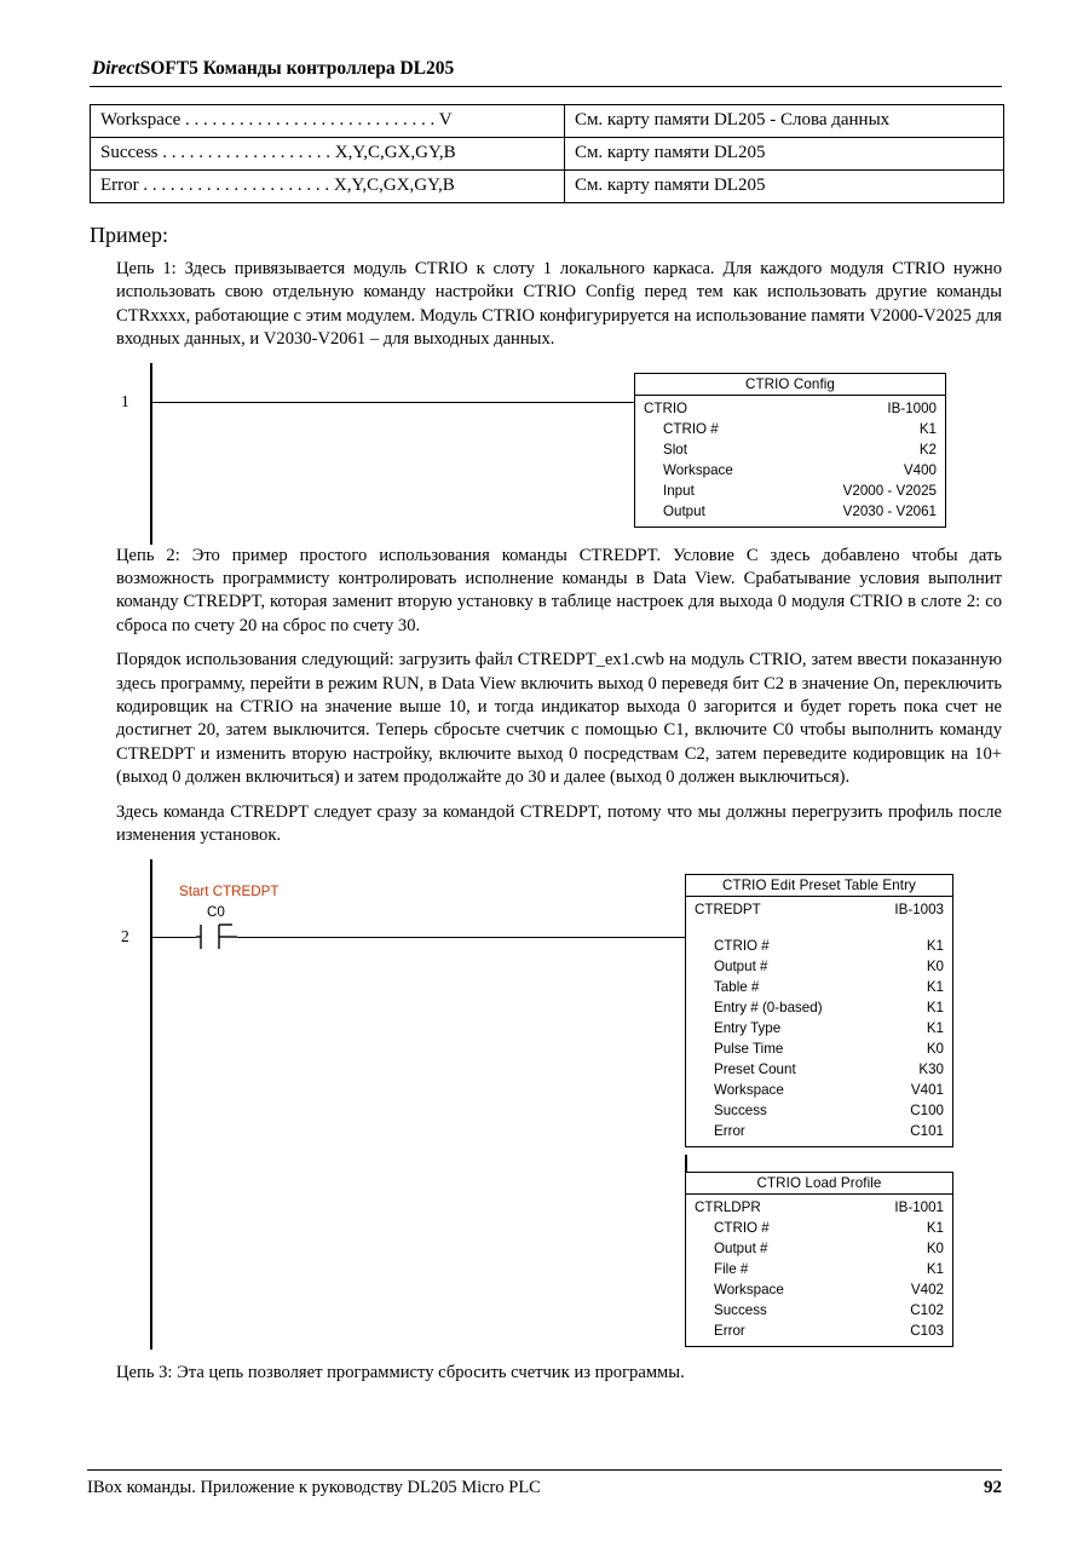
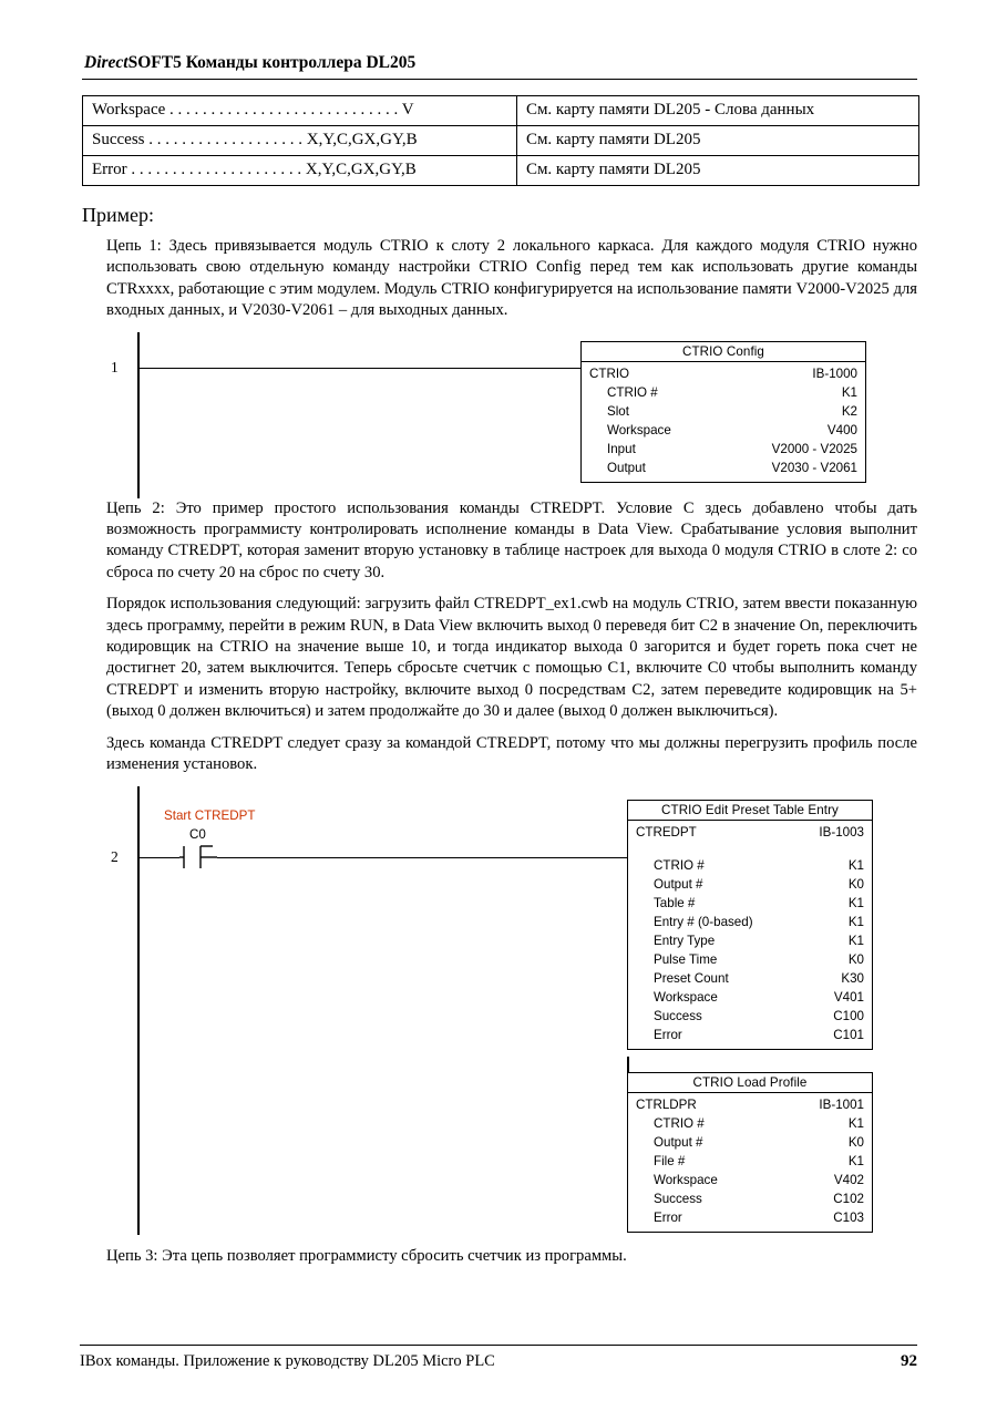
  DirectSOFT5 Команды контроллера DL205
  Workspace . . . . . . . . . . . . . . . . . . . . . . . . . . . . V	См. карту памяти DL205 - Слова данных
  Success . . . . . . . . . . . . . . . . . . . X,Y,C,GX,GY,B	См. карту памяти DL205
  Error . . . . . . . . . . . . . . . . . . . . . X,Y,C,GX,GY,B	См. карту памяти DL205
  Пример:
- Цепь 1: Здесь привязывается модуль CTRIO к слоту 1 локального каркаса. Для каждого модуля CTRIO нужно использовать свою отдельную команду настройки CTRIO Config перед тем как использовать другие команды CTRxxxx, работающие с этим модулем. Модуль CTRIO конфигурируется на использование памяти V2000-V2025 для входных данных, и V2030-V2061 – для выходных данных.
+ Цепь 1: Здесь привязывается модуль CTRIO к слоту 2 локального каркаса. Для каждого модуля CTRIO нужно использовать свою отдельную команду настройки CTRIO Config перед тем как использовать другие команды CTRxxxx, работающие с этим модулем. Модуль CTRIO конфигурируется на использование памяти V2000-V2025 для входных данных, и V2030-V2061 – для выходных данных.
  1
  CTRIO Config
  CTRIO
  IB-1000
  CTRIO #
  K1
  Slot
  K2
  Workspace
  V400
  Input
  V2000 - V2025
  Output
  V2030 - V2061
  Цепь 2: Это пример простого использования команды CTREDPT. Условие С здесь добавлено чтобы дать возможность программисту контролировать исполнение команды в Data View. Срабатывание условия выполнит команду CTREDPT, которая заменит вторую установку в таблице настроек для выхода 0 модуля CTRIO в слоте 2: со сброса по счету 20 на сброс по счету 30.
- Порядок использования следующий: загрузить файл CTREDPT_ex1.cwb на модуль CTRIO, затем ввести показанную здесь программу, перейти в режим RUN, в Data View включить выход 0 переведя бит С2 в значение On, переключить кодировщик на CTRIO на значение выше 10, и тогда индикатор выхода 0 загорится и будет гореть пока счет не достигнет 20, затем выключится. Теперь сбросьте счетчик с помощью С1, включите С0 чтобы выполнить команду CTREDPT и изменить вторую настройку, включите выход 0 посредствам С2, затем переведите кодировщик на 10+ (выход 0 должен включиться) и затем продолжайте до 30 и далее (выход 0 должен выключиться).
+ Порядок использования следующий: загрузить файл CTREDPT_ex1.cwb на модуль CTRIO, затем ввести показанную здесь программу, перейти в режим RUN, в Data View включить выход 0 переведя бит С2 в значение On, переключить кодировщик на CTRIO на значение выше 10, и тогда индикатор выхода 0 загорится и будет гореть пока счет не достигнет 20, затем выключится. Теперь сбросьте счетчик с помощью С1, включите С0 чтобы выполнить команду CTREDPT и изменить вторую настройку, включите выход 0 посредствам С2, затем переведите кодировщик на 5+ (выход 0 должен включиться) и затем продолжайте до 30 и далее (выход 0 должен выключиться).
  Здесь команда CTREDPT следует сразу за командой CTREDPT, потому что мы должны перегрузить профиль после изменения установок.
  2
  Start CTREDPT
  C0
  CTRIO Edit Preset Table Entry
  CTREDPT
  IB-1003
  CTRIO #
  K1
  Output #
  K0
  Table #
  K1
  Entry # (0-based)
  K1
  Entry Type
  K1
  Pulse Time
  K0
  Preset Count
  K30
  Workspace
  V401
  Success
  C100
  Error
  C101
  CTRIO Load Profile
  CTRLDPR
  IB-1001
  CTRIO #
  K1
  Output #
  K0
  File #
  K1
  Workspace
  V402
  Success
  C102
  Error
  C103
  Цепь 3: Эта цепь позволяет программисту сбросить счетчик из программы.
  IBox команды. Приложение к руководству DL205 Micro PLC
  92
